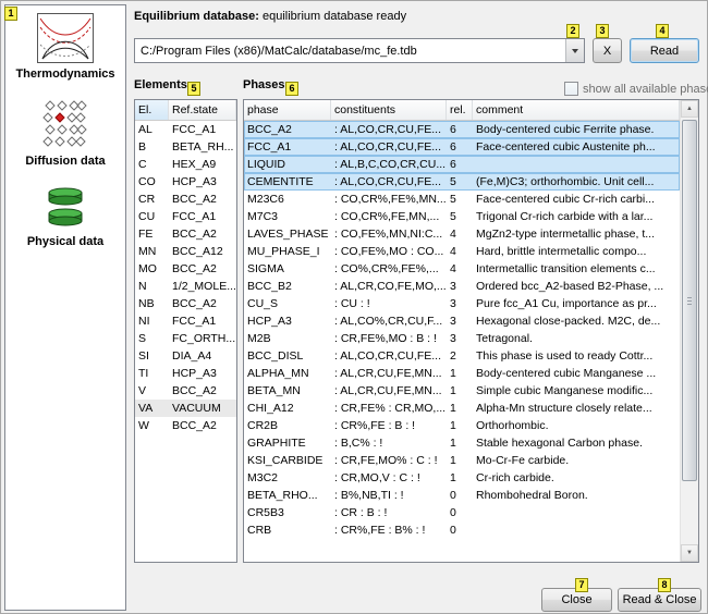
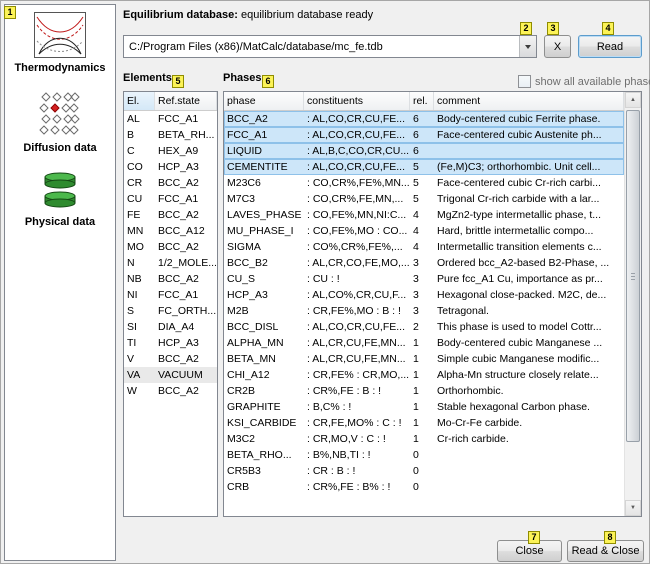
  Thermodynamics
  Diffusion data
  Physical data
  Equilibrium database: equilibrium database ready
  C:/Program Files (x86)/MatCalc/database/mc_fe.tdb
  X
  Read
  Elements
  Phases
  show all available phas
  El.
  Ref.state
  AL
  FCC_A1
  B
  BETA_RH...
  C
  HEX_A9
  CO
  HCP_A3
  CR
  BCC_A2
  CU
  FCC_A1
  FE
  BCC_A2
  MN
  BCC_A12
  MO
  BCC_A2
  N
  1/2_MOLE...
  NB
  BCC_A2
  NI
  FCC_A1
  S
  FC_ORTH...
  SI
  DIA_A4
  TI
  HCP_A3
  V
  BCC_A2
  VA
  VACUUM
  W
  BCC_A2
  phase
  constituents
  rel.
  comment
  BCC_A2
  : AL,CO,CR,CU,FE...
  6
  Body-centered cubic Ferrite phase.
  FCC_A1
  : AL,CO,CR,CU,FE...
  6
  Face-centered cubic Austenite ph...
  LIQUID
  : AL,B,C,CO,CR,CU...
  6
  CEMENTITE
  : AL,CO,CR,CU,FE...
  5
  (Fe,M)C3; orthorhombic. Unit cell...
  M23C6
  : CO,CR%,FE%,MN...
  5
  Face-centered cubic Cr-rich carbi...
  M7C3
  : CO,CR%,FE,MN,...
  5
  Trigonal Cr-rich carbide with a lar...
  LAVES_PHASE
  : CO,FE%,MN,NI:C...
  4
  MgZn2-type intermetallic phase, t...
  MU_PHASE_I
  : CO,FE%,MO : CO...
  4
  Hard, brittle intermetallic compo...
  SIGMA
  : CO%,CR%,FE%,...
  4
  Intermetallic transition elements c...
  BCC_B2
  : AL,CR,CO,FE,MO,...
  3
  Ordered bcc_A2-based B2-Phase, ...
  CU_S
  : CU : !
  3
  Pure fcc_A1 Cu, importance as pr...
  HCP_A3
  : AL,CO%,CR,CU,F...
  3
  Hexagonal close-packed. M2C, de...
  M2B
  : CR,FE%,MO : B : !
  3
  Tetragonal.
  BCC_DISL
  : AL,CO,CR,CU,FE...
  2
- This phase is used to ready Cottr...
+ This phase is used to model Cottr...
  ALPHA_MN
  : AL,CR,CU,FE,MN...
  1
  Body-centered cubic Manganese ...
  BETA_MN
  : AL,CR,CU,FE,MN...
  1
  Simple cubic Manganese modific...
  CHI_A12
  : CR,FE% : CR,MO,...
  1
  Alpha-Mn structure closely relate...
  CR2B
  : CR%,FE : B : !
  1
  Orthorhombic.
  GRAPHITE
  : B,C% : !
  1
  Stable hexagonal Carbon phase.
  KSI_CARBIDE
  : CR,FE,MO% : C : !
  1
  Mo-Cr-Fe carbide.
  M3C2
  : CR,MO,V : C : !
  1
  Cr-rich carbide.
  BETA_RHO...
  : B%,NB,TI : !
  0
- Rhombohedral Boron.
  CR5B3
  : CR : B : !
  0
  CRB
  : CR%,FE : B% : !
  0
  Close
  Read & Close
  1
  2
  3
  4
  5
  6
  7
  8
